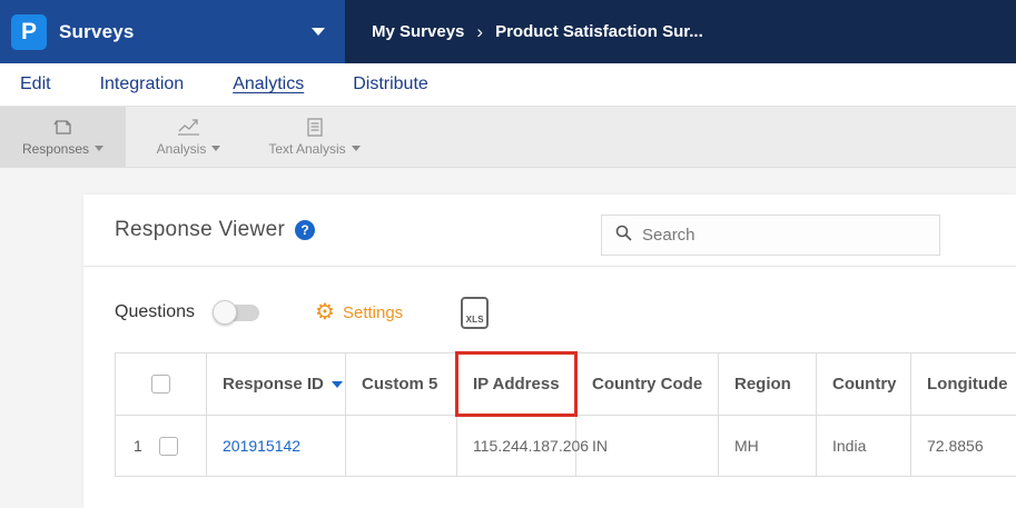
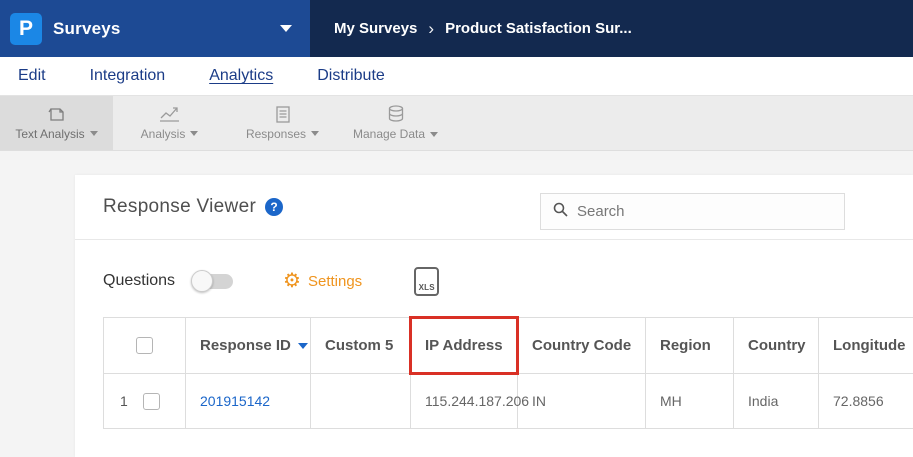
  P
  Surveys
  My Surveys
  ›
  Product Satisfaction Sur...
  Edit
  Integration
  Analytics
  Distribute
- Responses
+ Text Analysis
  Analysis
- Text Analysis
+ Responses
+ Manage Data
  Response Viewer
  ?
  Search
  Questions
  ⚙
  Settings
  XLS
  	Response ID	Custom 5	IP Address	Country Code	Region	Country	Longitude
  1	201915142		115.244.187.206	IN	MH	India	72.8856
